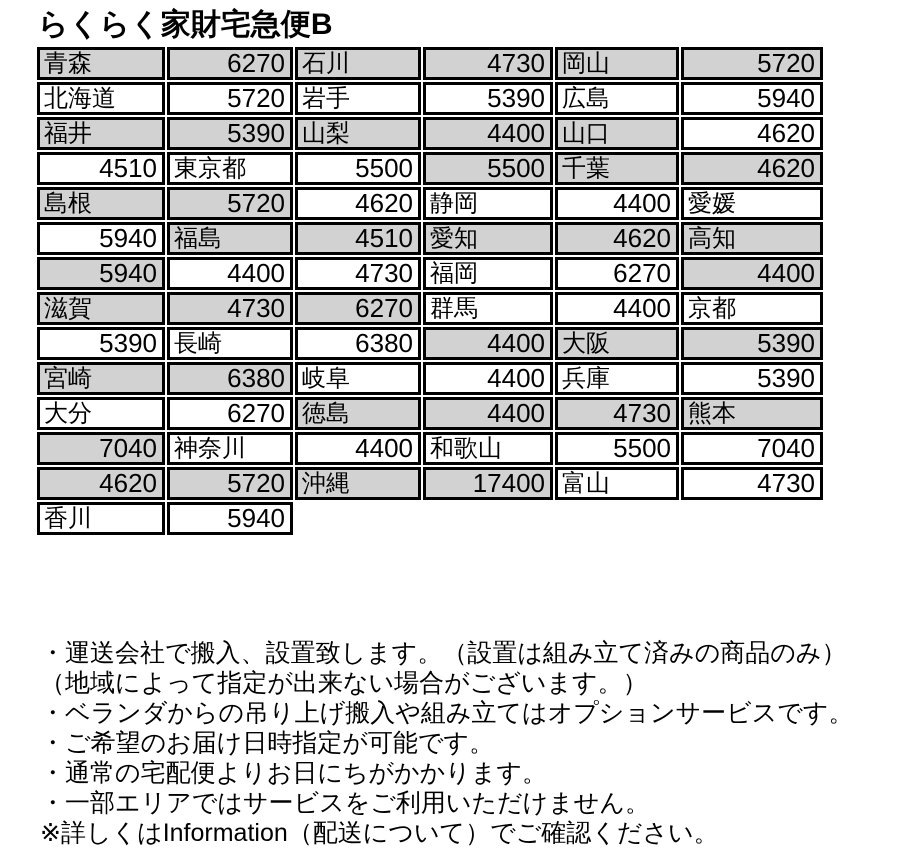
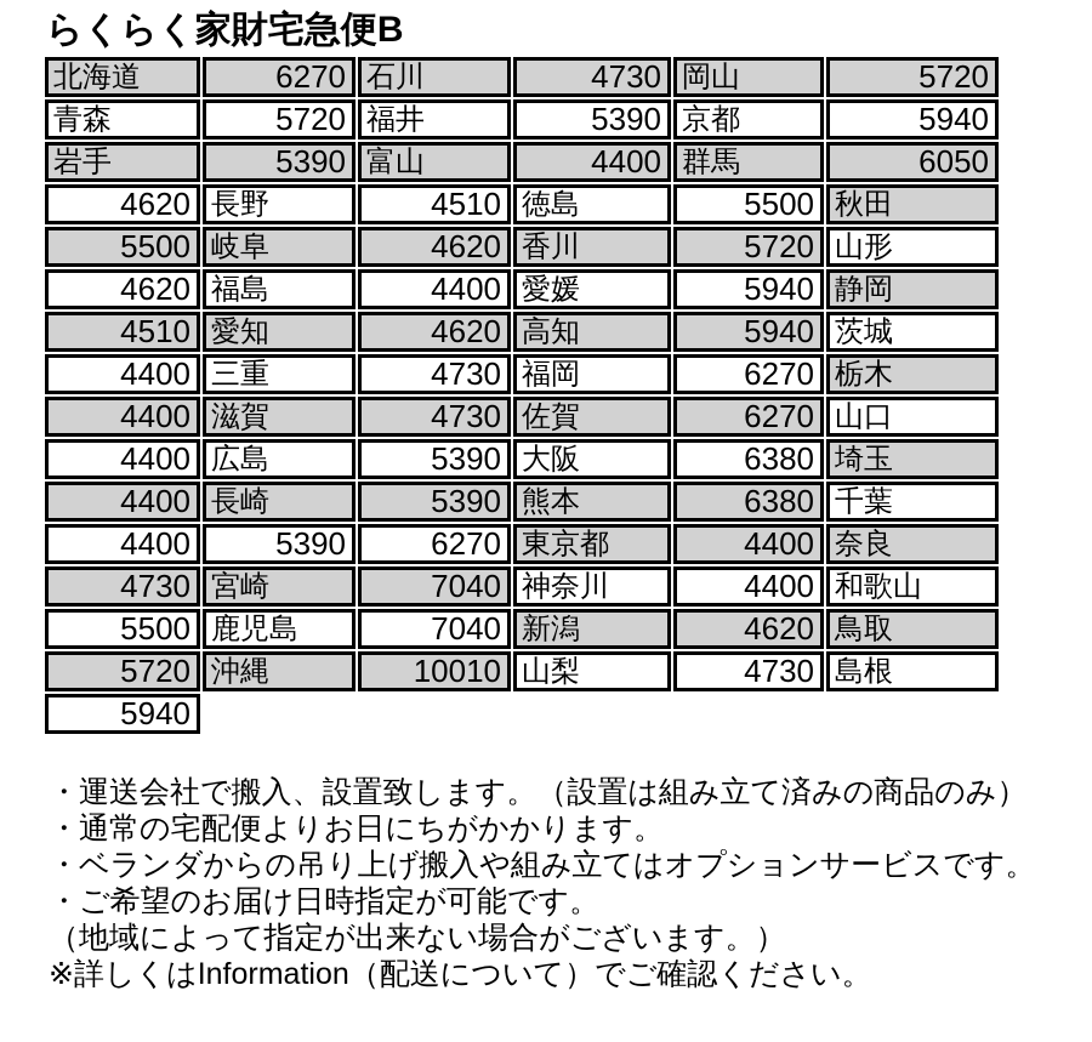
  らくらく家財宅急便B
- 青森
+ 北海道
  6270
  石川
  4730
  岡山
  5720
- 北海道
+ 青森
  5720
- 岩手
+ 福井
  5390
- 広島
+ 京都
  5940
- 福井
+ 岩手
  5390
- 山梨
+ 富山
  4400
- 山口
+ 群馬
+ 6050
  4620
+ 長野
  4510
- 東京都
+ 徳島
  5500
+ 秋田
  5500
- 千葉
+ 岐阜
  4620
- 島根
+ 香川
  5720
+ 山形
  4620
- 静岡
+ 福島
  4400
  愛媛
  5940
- 福島
+ 静岡
  4510
  愛知
  4620
  高知
  5940
+ 茨城
  4400
+ 三重
  4730
  福岡
  6270
+ 栃木
  4400
  滋賀
  4730
+ 佐賀
  6270
- 群馬
+ 山口
  4400
- 京都
+ 広島
  5390
- 長崎
+ 大阪
  6380
+ 埼玉
  4400
- 大阪
+ 長崎
  5390
- 宮崎
+ 熊本
  6380
- 岐阜
+ 千葉
  4400
- 兵庫
  5390
- 大分
  6270
- 徳島
+ 東京都
  4400
+ 奈良
  4730
- 熊本
+ 宮崎
  7040
  神奈川
  4400
  和歌山
  5500
+ 鹿児島
  7040
+ 新潟
  4620
+ 鳥取
  5720
  沖縄
- 17400
+ 10010
- 富山
+ 山梨
  4730
- 香川
+ 島根
  5940
  ・運送会社で搬入、設置致します。（設置は組み立て済みの商品のみ）
- （地域によって指定が出来ない場合がございます。）
+ ・通常の宅配便よりお日にちがかかります。
  ・ベランダからの吊り上げ搬入や組み立てはオプションサービスです。
  ・ご希望のお届け日時指定が可能です。
- ・通常の宅配便よりお日にちがかかります。
+ （地域によって指定が出来ない場合がございます。）
- ・一部エリアではサービスをご利用いただけません。
  ※詳しくはInformation（配送について）でご確認ください。
